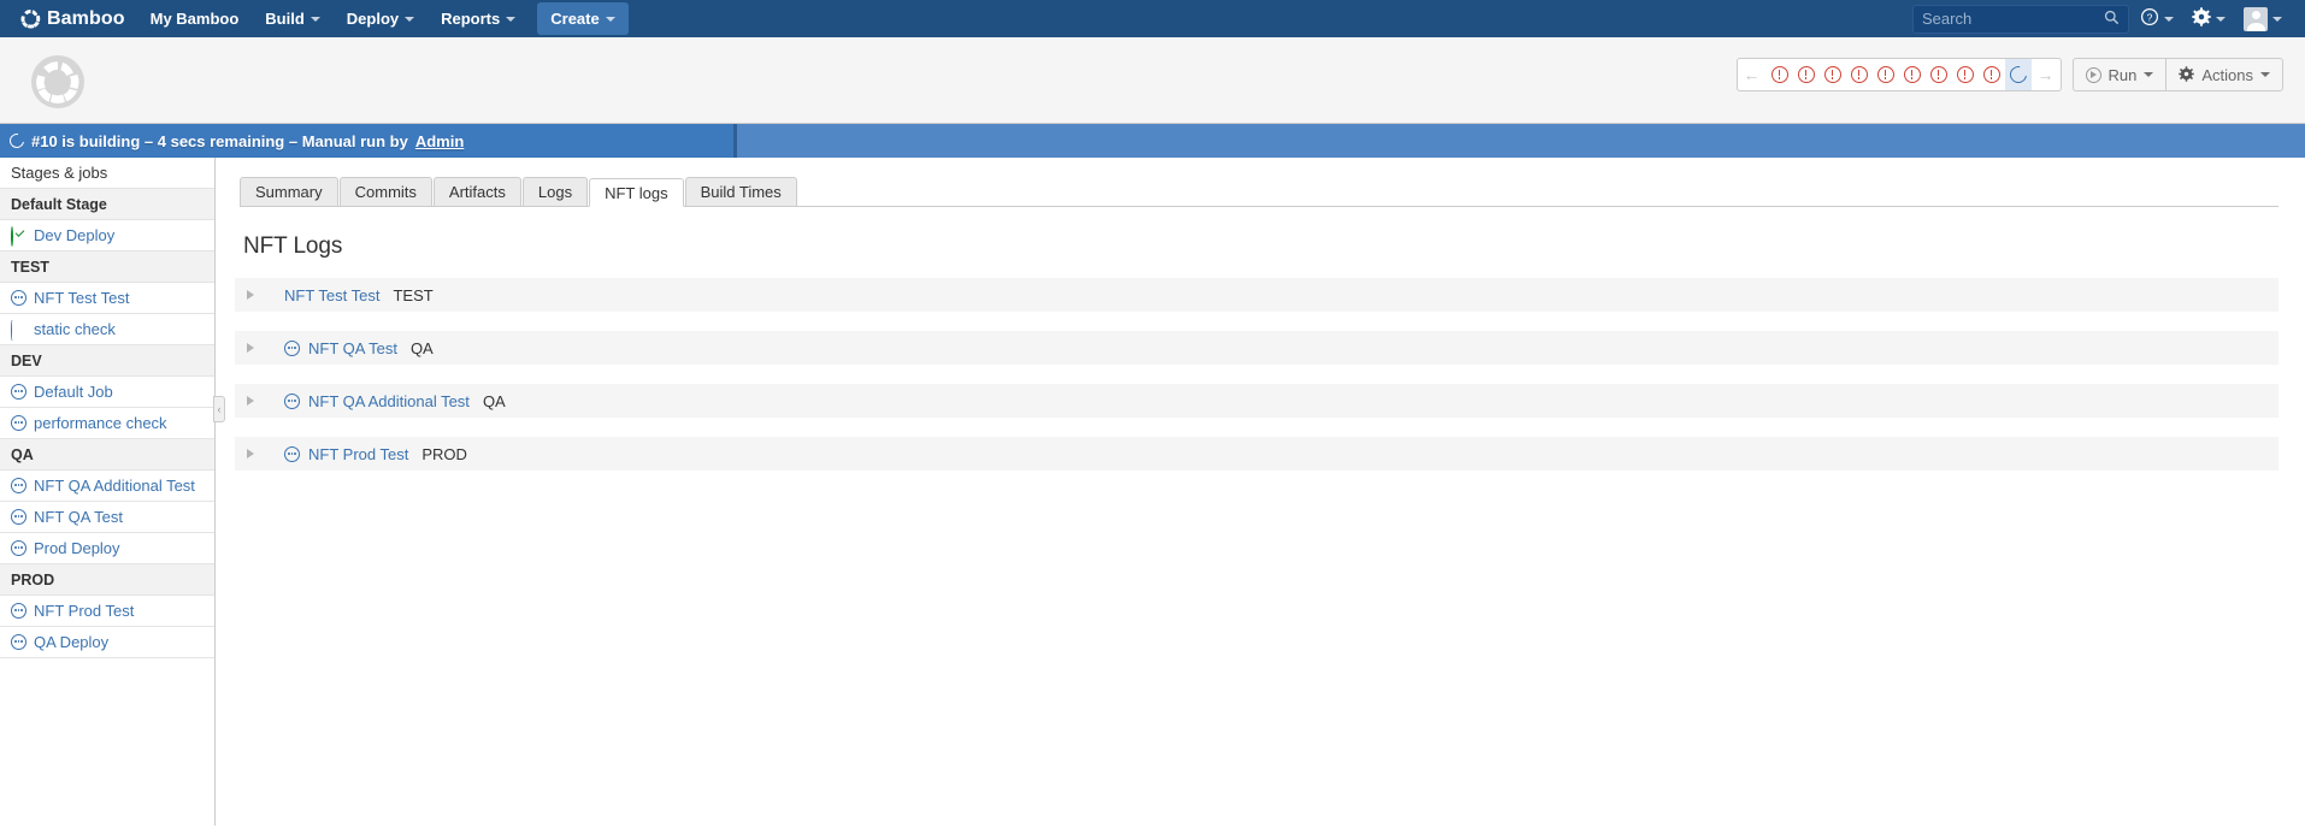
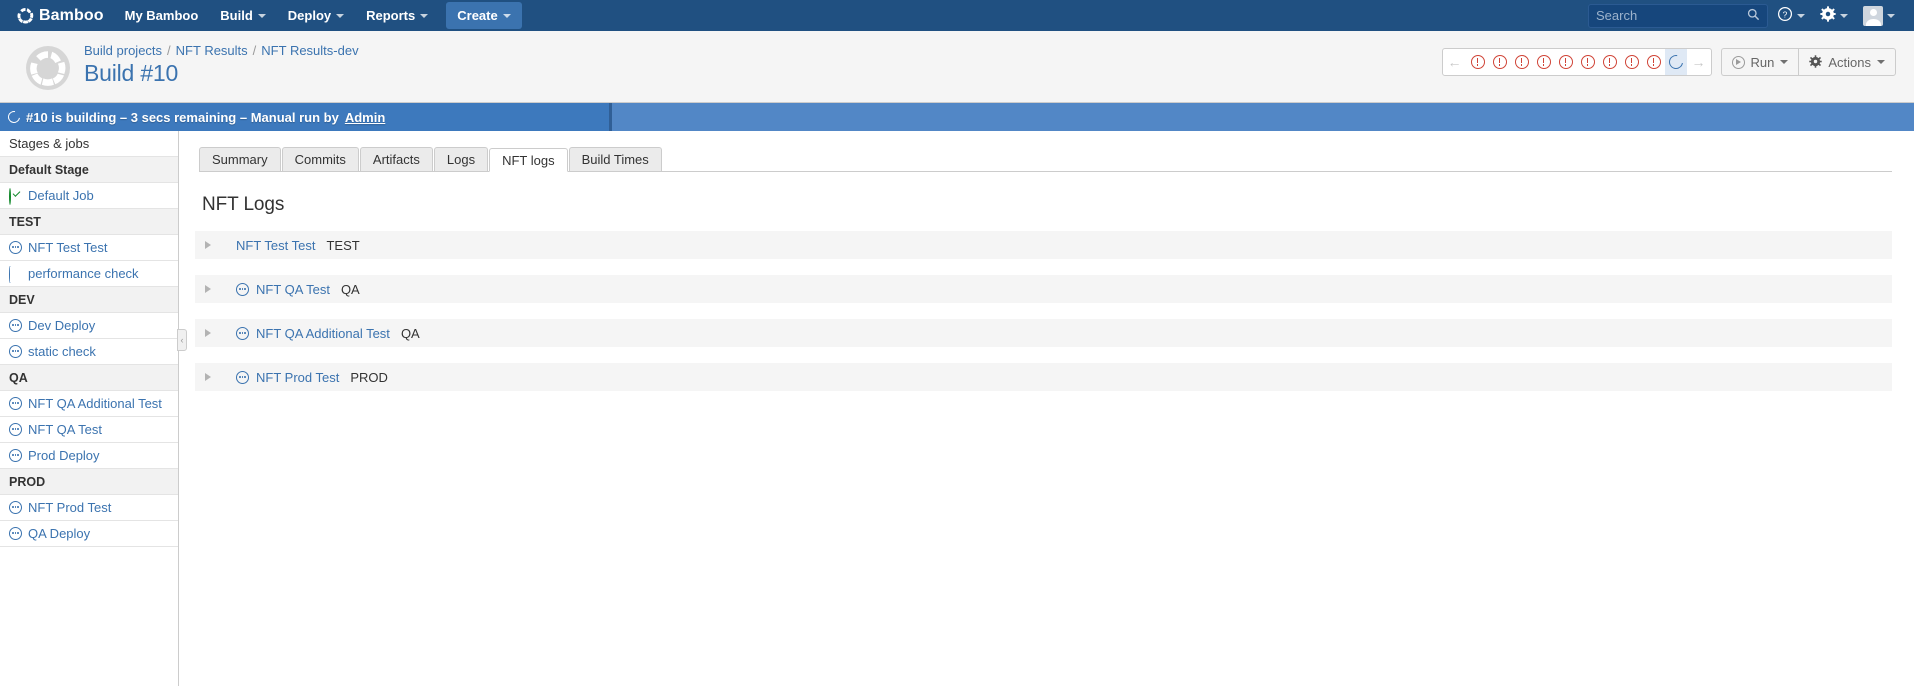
  Bamboo
  My Bamboo
  Build
  Deploy
  Reports
  Create
  Search
  ?
+ Build projects / NFT Results / NFT Results-dev
+ Build #10
  ←
  →
  Run
  Actions
- #10 is building – 4 secs remaining – Manual run by
+ #10 is building – 3 secs remaining – Manual run by
  Admin
  Stages & jobs
  Default Stage
- Dev Deploy
+ Default Job
  TEST
  NFT Test Test
- static check
+ performance check
  DEV
- Default Job
+ Dev Deploy
- performance check
+ static check
  QA
  NFT QA Additional Test
  NFT QA Test
  Prod Deploy
  PROD
  NFT Prod Test
  QA Deploy
  ‹
  Summary
  Commits
  Artifacts
  Logs
  NFT logs
  Build Times
  NFT Logs
  NFT Test Test
  TEST
  NFT QA Test
  QA
  NFT QA Additional Test
  QA
  NFT Prod Test
  PROD
